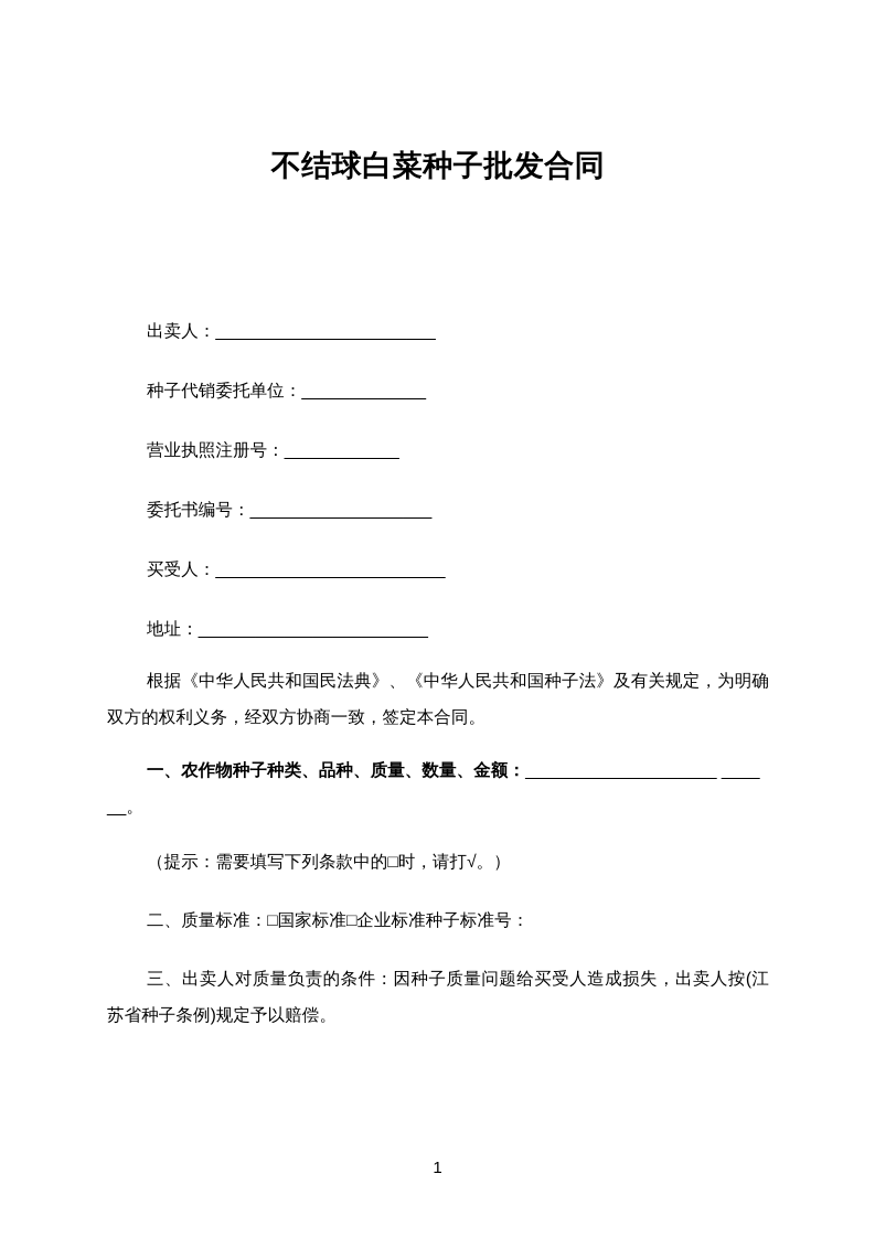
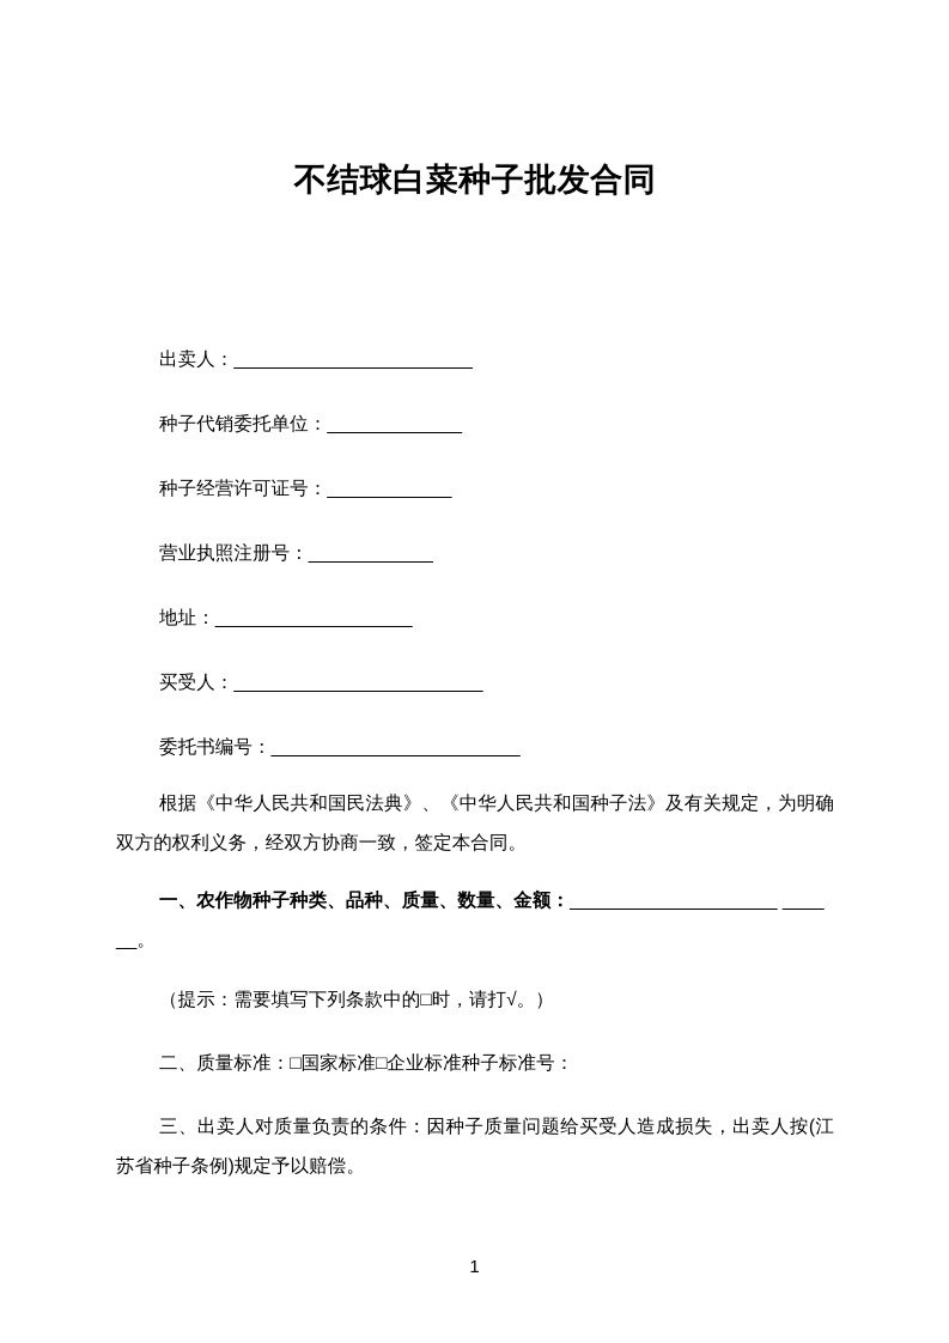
  不结球白菜种子批发合同
  出卖人：_______________________
  种子代销委托单位：_____________
+ 种子经营许可证号：____________
  营业执照注册号：____________
- 委托书编号：___________________
+ 地址：___________________
  买受人：________________________
- 地址：________________________
+ 委托书编号：________________________
  根据《中华人民共和国民法典》、《中华人民共和国种子法》及有关规定，为明确双方的权利义务，经双方协商一致，签定本合同。
  一、农作物种子种类、品种、质量、数量、金额：____________________ ____
  __。
  （提示：需要填写下列条款中的□时，请打√。）
  二、质量标准：□国家标准□企业标准种子标准号：
  三、出卖人对质量负责的条件：因种子质量问题给买受人造成损失，出卖人按(江苏省种子条例)规定予以赔偿。
  1
